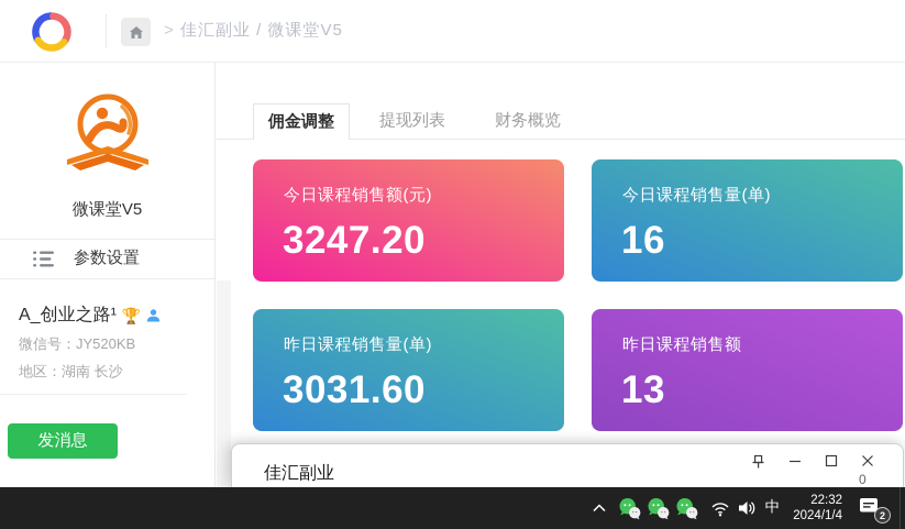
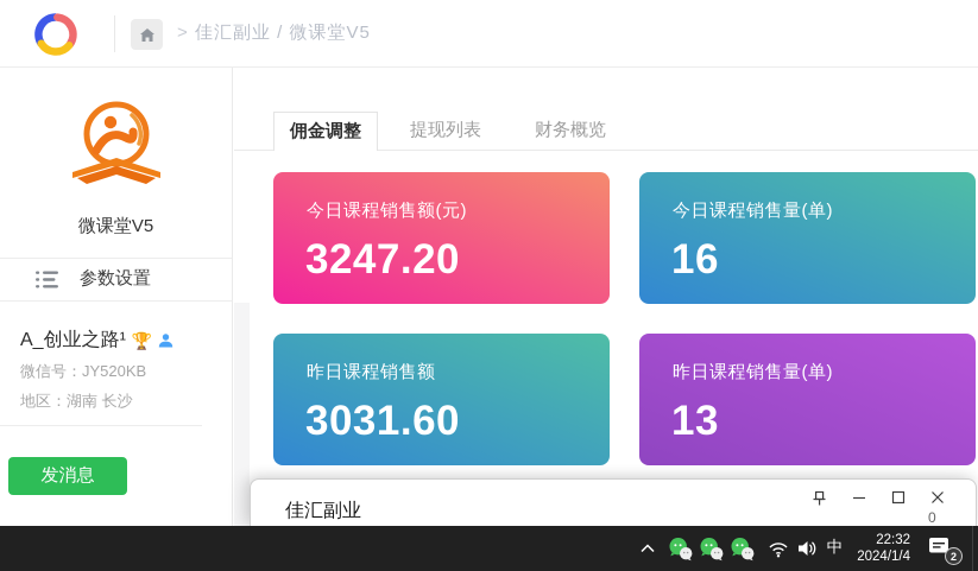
  >
  佳汇副业 / 微课堂V5
  微课堂V5
  参数设置
  A_创业之路¹
  🏆
  微信号：JY520KB
  地区：湖南 长沙
  发消息
  佣金调整
  提现列表
  财务概览
  今日课程销售额(元)
  3247.20
  今日课程销售量(单)
  16
- 昨日课程销售量(单)
+ 昨日课程销售额
  3031.60
- 昨日课程销售额
+ 昨日课程销售量(单)
  13
  佳汇副业
  0
  中
  22:32
  2024/1/4
  2
